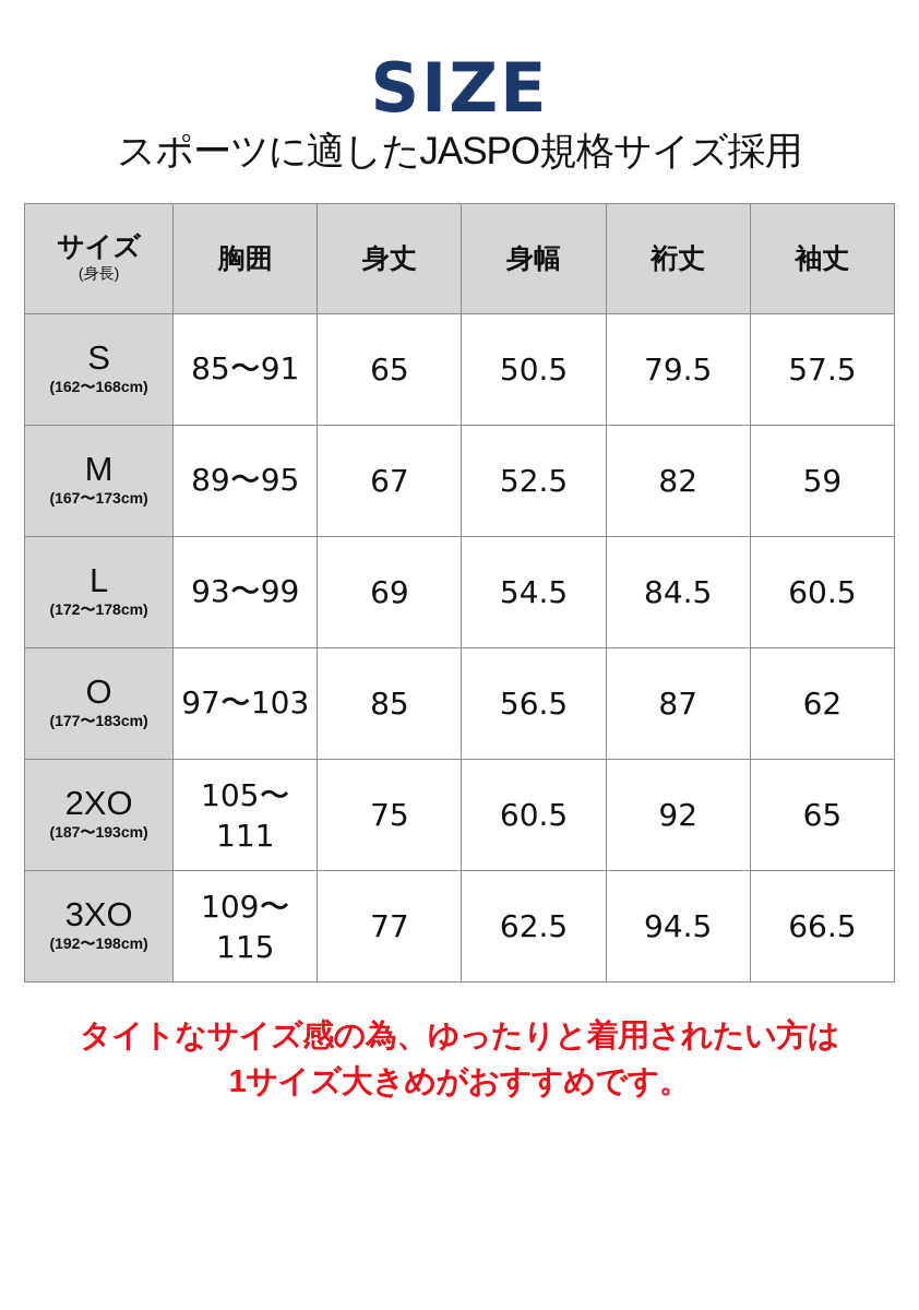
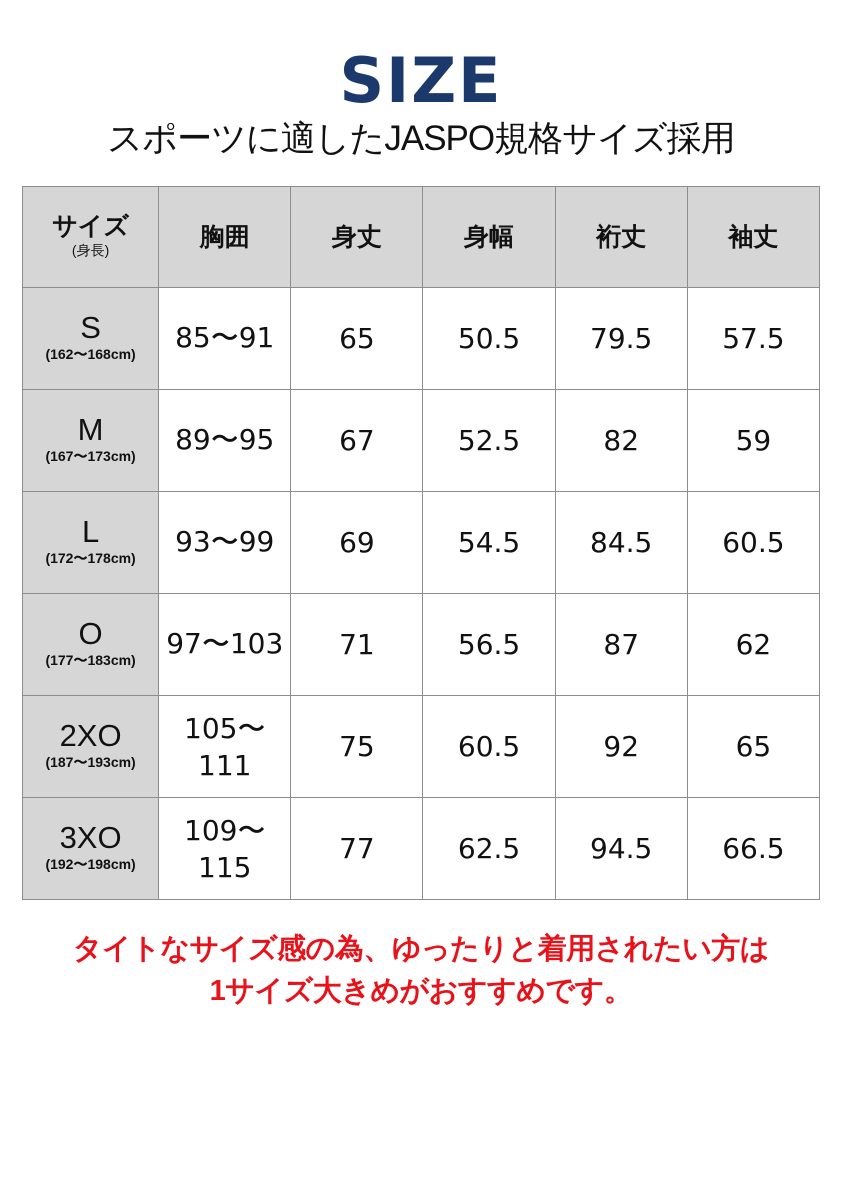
  SIZE
  スポーツに適したJASPO規格サイズ採用
  サイズ (身長)	胸囲	身丈	身幅	裄丈	袖丈
  S (162〜168cm)	85〜91	65	50.5	79.5	57.5
  M (167〜173cm)	89〜95	67	52.5	82	59
  L (172〜178cm)	93〜99	69	54.5	84.5	60.5
- O (177〜183cm)	97〜103	85	56.5	87	62
+ O (177〜183cm)	97〜103	71	56.5	87	62
  2XO (187〜193cm)	105〜111	75	60.5	92	65
  3XO (192〜198cm)	109〜115	77	62.5	94.5	66.5
  タイトなサイズ感の為、ゆったりと着用されたい方は
  1サイズ大きめがおすすめです。
